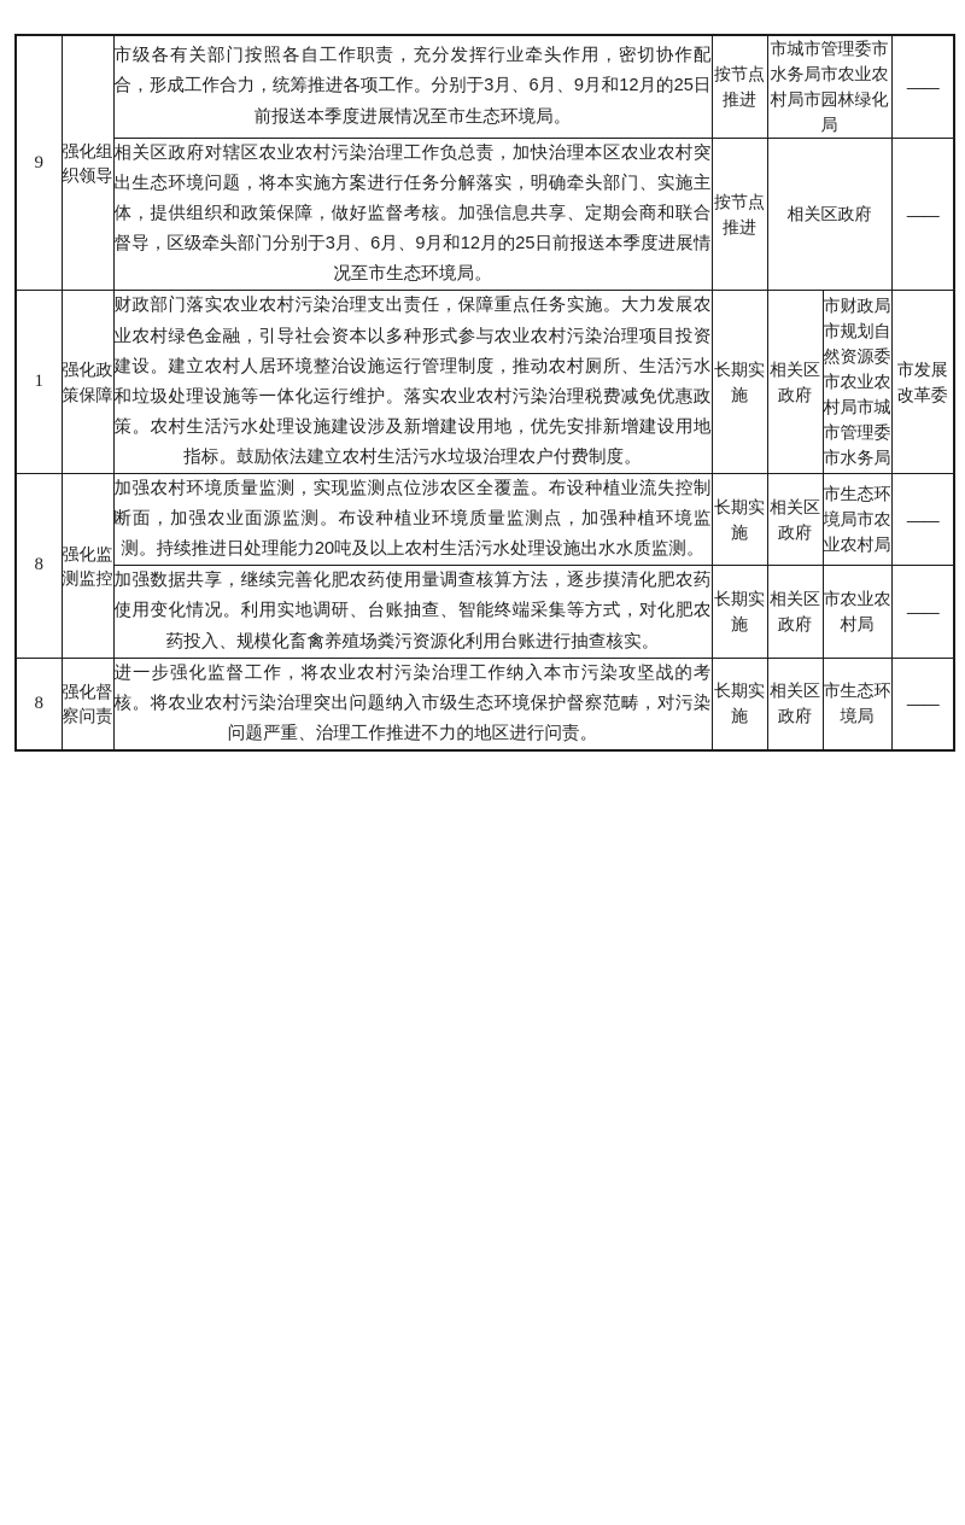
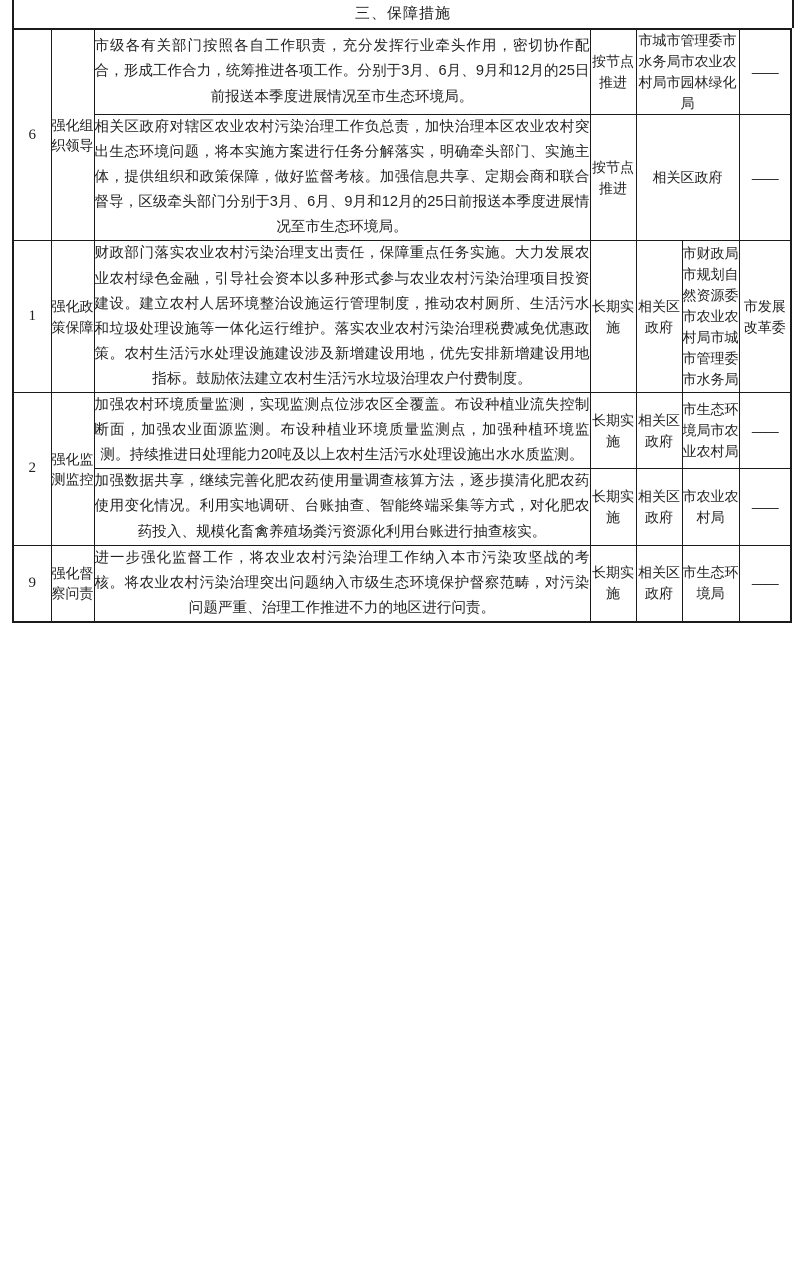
+ 三、保障措施
- 9	强化组织领导	市级各有关部门按照各自工作职责，充分发挥行业牵头作用，密切协作配合，形成工作合力，统筹推进各项工作。分别于3月、6月、9月和12月的25日前报送本季度进展情况至市生态环境局。	按节点推进	市城市管理委市水务局市农业农村局市园林绿化局	——
+ 6	强化组织领导	市级各有关部门按照各自工作职责，充分发挥行业牵头作用，密切协作配合，形成工作合力，统筹推进各项工作。分别于3月、6月、9月和12月的25日前报送本季度进展情况至市生态环境局。	按节点推进	市城市管理委市水务局市农业农村局市园林绿化局	——
  相关区政府对辖区农业农村污染治理工作负总责，加快治理本区农业农村突出生态环境问题，将本实施方案进行任务分解落实，明确牵头部门、实施主体，提供组织和政策保障，做好监督考核。加强信息共享、定期会商和联合督导，区级牵头部门分别于3月、6月、9月和12月的25日前报送本季度进展情况至市生态环境局。	按节点推进	相关区政府	——
  1	强化政策保障	财政部门落实农业农村污染治理支出责任，保障重点任务实施。大力发展农业农村绿色金融，引导社会资本以多种形式参与农业农村污染治理项目投资建设。建立农村人居环境整治设施运行管理制度，推动农村厕所、生活污水和垃圾处理设施等一体化运行维护。落实农业农村污染治理税费减免优惠政策。农村生活污水处理设施建设涉及新增建设用地，优先安排新增建设用地指标。鼓励依法建立农村生活污水垃圾治理农户付费制度。	长期实施	相关区政府	市财政局市规划自然资源委市农业农村局市城市管理委市水务局	市发展改革委
- 8	强化监测监控	加强农村环境质量监测，实现监测点位涉农区全覆盖。布设种植业流失控制断面，加强农业面源监测。布设种植业环境质量监测点，加强种植环境监测。持续推进日处理能力20吨及以上农村生活污水处理设施出水水质监测。	长期实施	相关区政府	市生态环境局市农业农村局	——
+ 2	强化监测监控	加强农村环境质量监测，实现监测点位涉农区全覆盖。布设种植业流失控制断面，加强农业面源监测。布设种植业环境质量监测点，加强种植环境监测。持续推进日处理能力20吨及以上农村生活污水处理设施出水水质监测。	长期实施	相关区政府	市生态环境局市农业农村局	——
  加强数据共享，继续完善化肥农药使用量调查核算方法，逐步摸清化肥农药使用变化情况。利用实地调研、台账抽查、智能终端采集等方式，对化肥农药投入、规模化畜禽养殖场粪污资源化利用台账进行抽查核实。	长期实施	相关区政府	市农业农村局	——
- 8	强化督察问责	进一步强化监督工作，将农业农村污染治理工作纳入本市污染攻坚战的考核。将农业农村污染治理突出问题纳入市级生态环境保护督察范畴，对污染问题严重、治理工作推进不力的地区进行问责。	长期实施	相关区政府	市生态环境局	——
+ 9	强化督察问责	进一步强化监督工作，将农业农村污染治理工作纳入本市污染攻坚战的考核。将农业农村污染治理突出问题纳入市级生态环境保护督察范畴，对污染问题严重、治理工作推进不力的地区进行问责。	长期实施	相关区政府	市生态环境局	——
